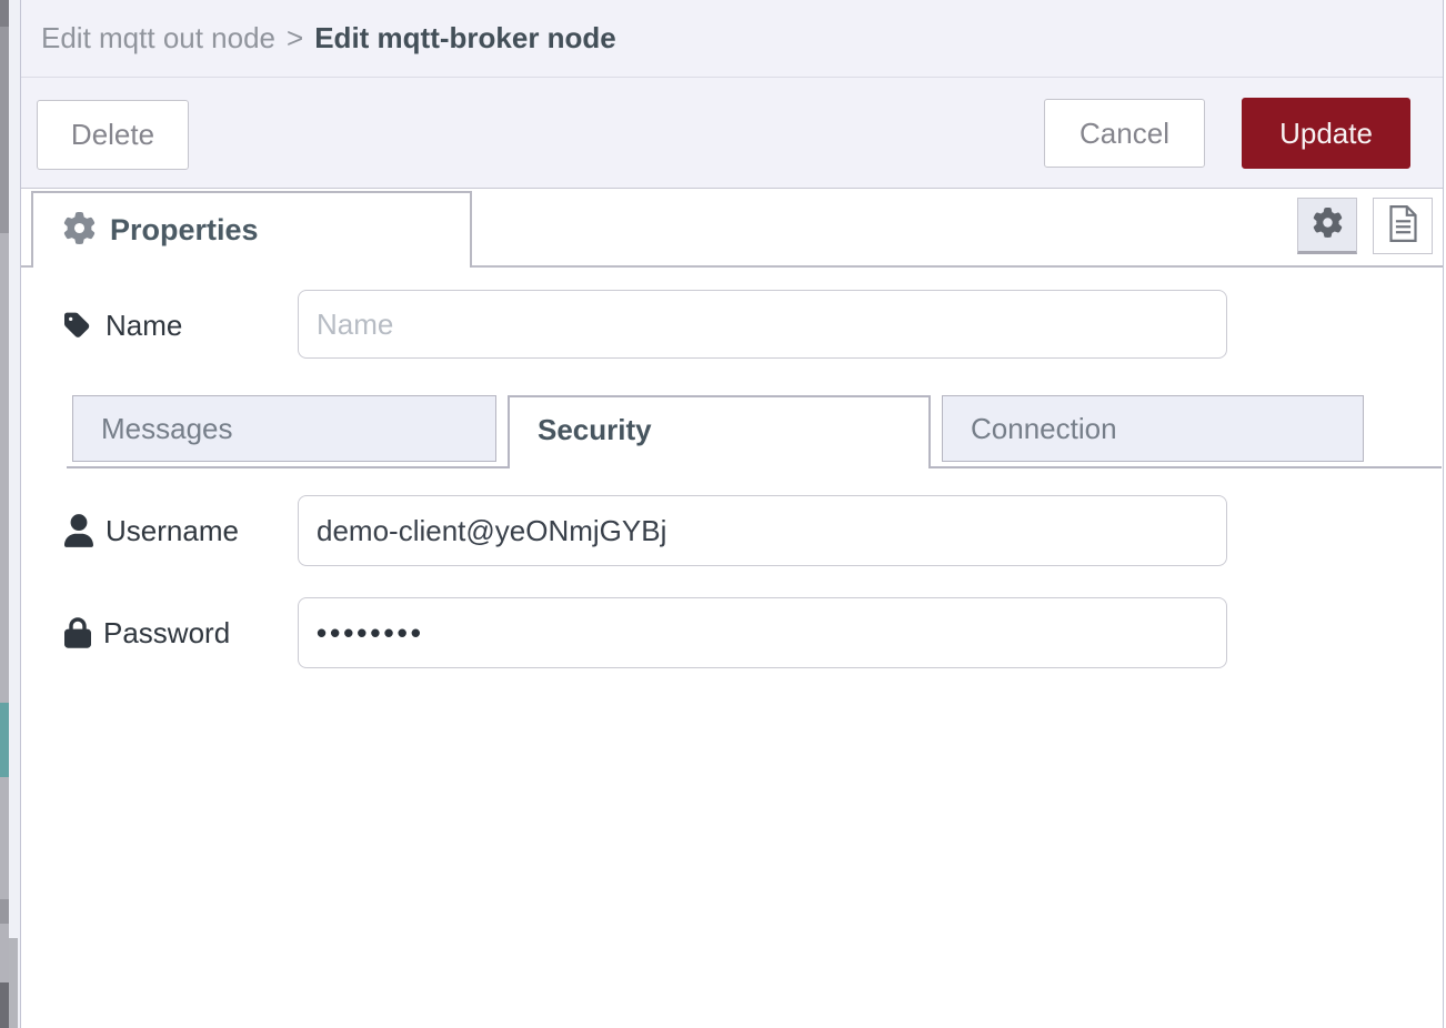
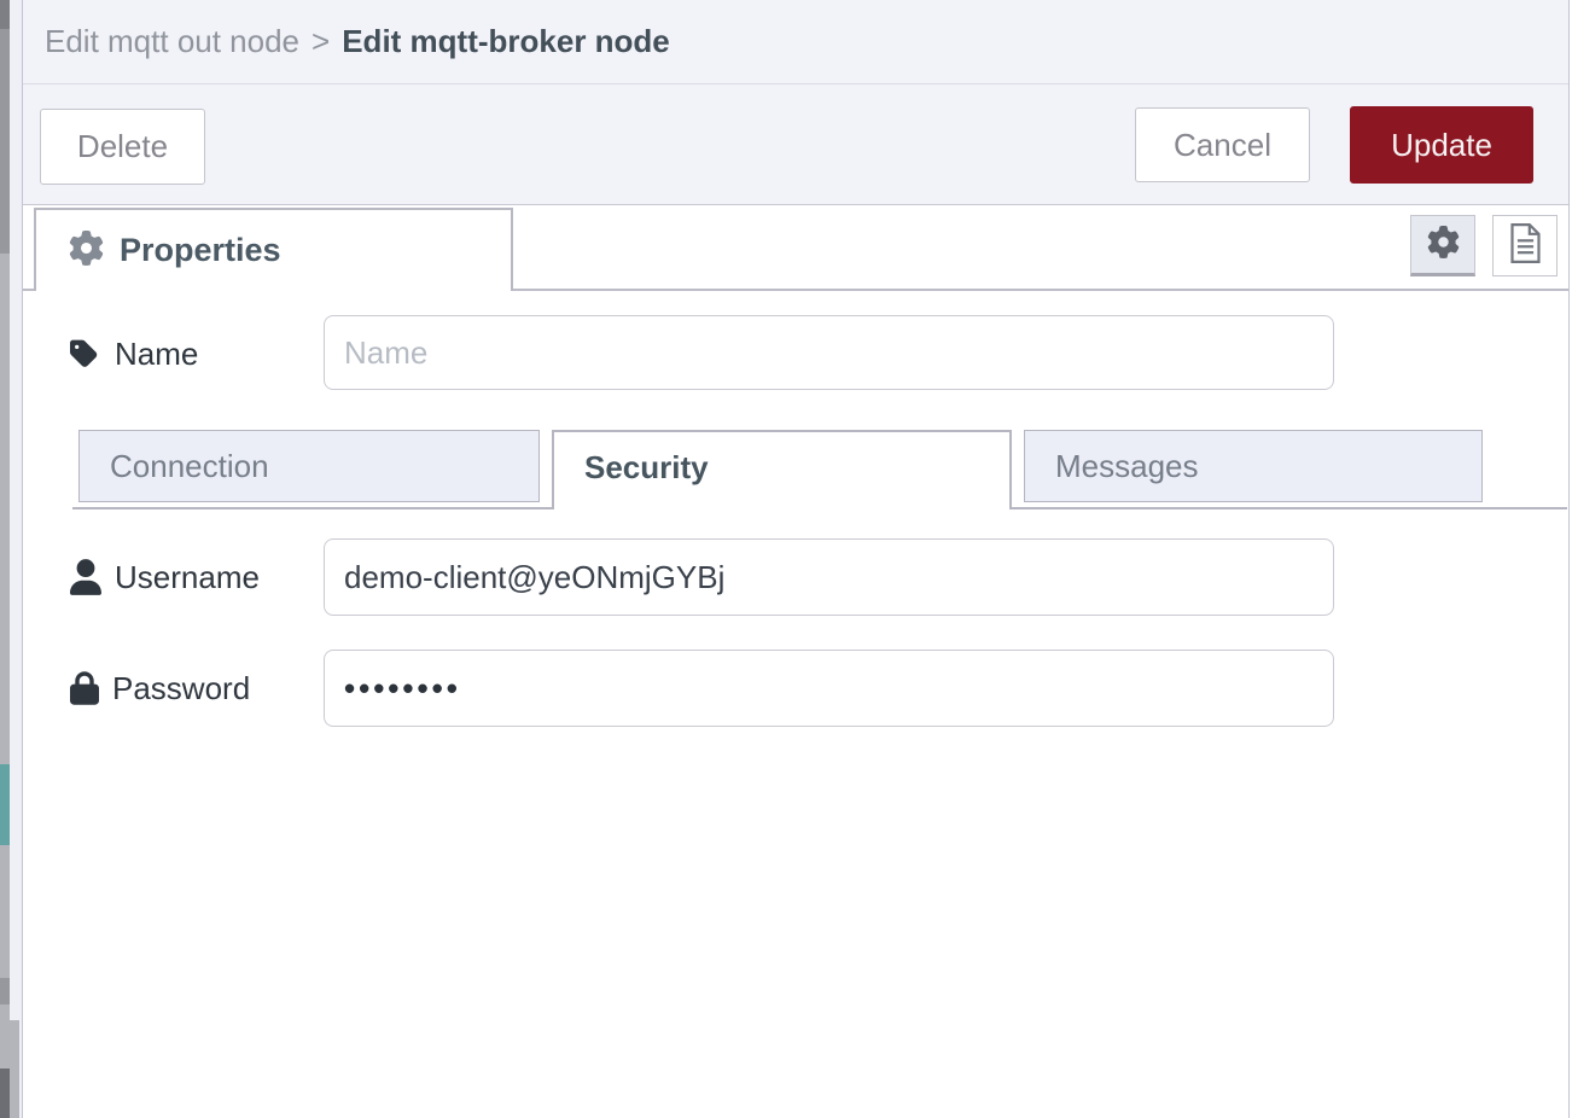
  Edit mqtt out node
  >
  Edit mqtt-broker node
  Delete
  Cancel
  Update
  Properties
  Name
  Name
- Messages
+ Connection
  Security
- Connection
+ Messages
  Username
  demo-client@yeONmjGYBj
  Password
  ••••••••
